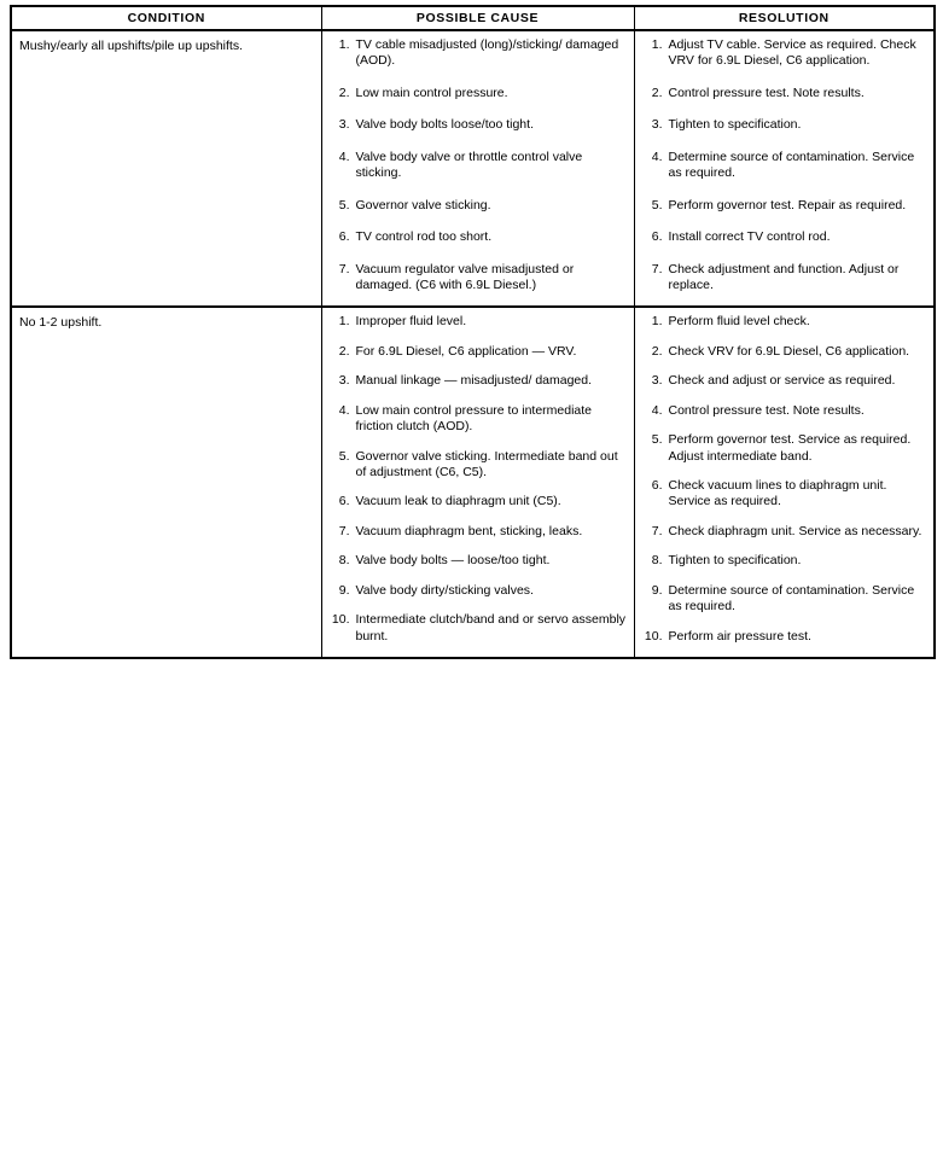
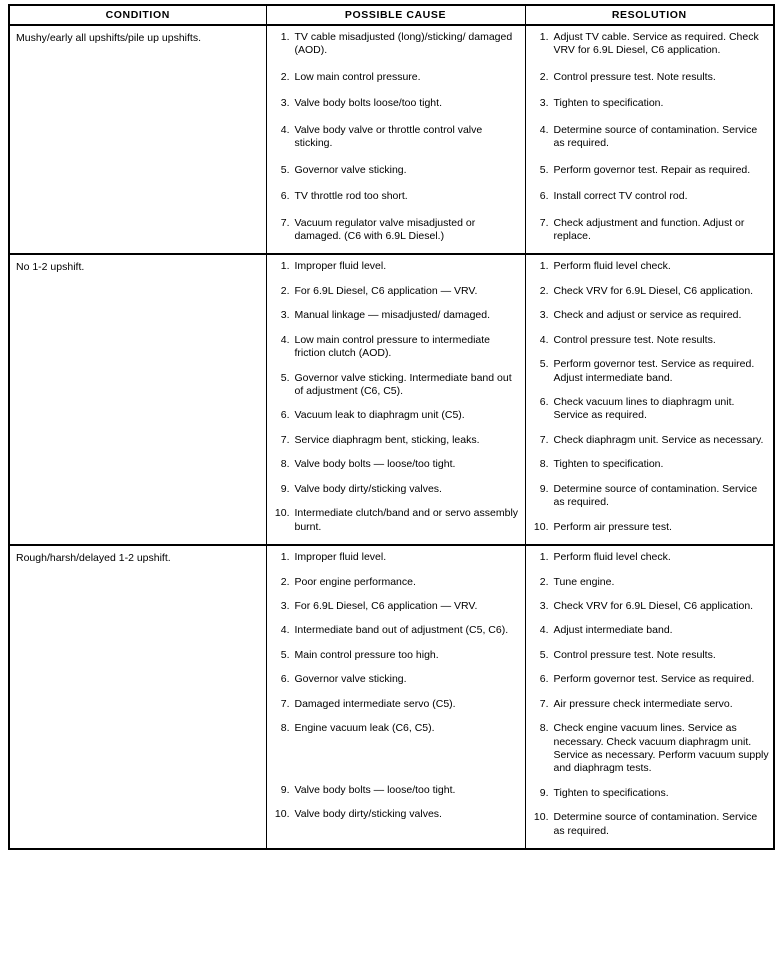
  CONDITION	POSSIBLE CAUSE	RESOLUTION
- Mushy/early all upshifts/pile up upshifts.	1. TV cable misadjusted (long)/sticking/ damaged (AOD). 2. Low main control pressure. 3. Valve body bolts loose/too tight. 4. Valve body valve or throttle control valve sticking. 5. Governor valve sticking. 6. TV control rod too short. 7. Vacuum regulator valve misadjusted or damaged. (C6 with 6.9L Diesel.)	1. Adjust TV cable. Service as required. Check VRV for 6.9L Diesel, C6 application. 2. Control pressure test. Note results. 3. Tighten to specification. 4. Determine source of contamination. Service as required. 5. Perform governor test. Repair as required. 6. Install correct TV control rod. 7. Check adjustment and function. Adjust or replace.
+ Mushy/early all upshifts/pile up upshifts.	1. TV cable misadjusted (long)/sticking/ damaged (AOD). 2. Low main control pressure. 3. Valve body bolts loose/too tight. 4. Valve body valve or throttle control valve sticking. 5. Governor valve sticking. 6. TV throttle rod too short. 7. Vacuum regulator valve misadjusted or damaged. (C6 with 6.9L Diesel.)	1. Adjust TV cable. Service as required. Check VRV for 6.9L Diesel, C6 application. 2. Control pressure test. Note results. 3. Tighten to specification. 4. Determine source of contamination. Service as required. 5. Perform governor test. Repair as required. 6. Install correct TV control rod. 7. Check adjustment and function. Adjust or replace.
- No 1-2 upshift.	1. Improper fluid level. 2. For 6.9L Diesel, C6 application — VRV. 3. Manual linkage — misadjusted/ damaged. 4. Low main control pressure to intermediate friction clutch (AOD). 5. Governor valve sticking. Intermediate band out of adjustment (C6, C5). 6. Vacuum leak to diaphragm unit (C5). 7. Vacuum diaphragm bent, sticking, leaks. 8. Valve body bolts — loose/too tight. 9. Valve body dirty/sticking valves. 10. Intermediate clutch/band and or servo assembly burnt.	1. Perform fluid level check. 2. Check VRV for 6.9L Diesel, C6 application. 3. Check and adjust or service as required. 4. Control pressure test. Note results. 5. Perform governor test. Service as required. Adjust intermediate band. 6. Check vacuum lines to diaphragm unit. Service as required. 7. Check diaphragm unit. Service as necessary. 8. Tighten to specification. 9. Determine source of contamination. Service as required. 10. Perform air pressure test.
+ No 1-2 upshift.	1. Improper fluid level. 2. For 6.9L Diesel, C6 application — VRV. 3. Manual linkage — misadjusted/ damaged. 4. Low main control pressure to intermediate friction clutch (AOD). 5. Governor valve sticking. Intermediate band out of adjustment (C6, C5). 6. Vacuum leak to diaphragm unit (C5). 7. Service diaphragm bent, sticking, leaks. 8. Valve body bolts — loose/too tight. 9. Valve body dirty/sticking valves. 10. Intermediate clutch/band and or servo assembly burnt.	1. Perform fluid level check. 2. Check VRV for 6.9L Diesel, C6 application. 3. Check and adjust or service as required. 4. Control pressure test. Note results. 5. Perform governor test. Service as required. Adjust intermediate band. 6. Check vacuum lines to diaphragm unit. Service as required. 7. Check diaphragm unit. Service as necessary. 8. Tighten to specification. 9. Determine source of contamination. Service as required. 10. Perform air pressure test.
+ Rough/harsh/delayed 1-2 upshift.	1. Improper fluid level. 2. Poor engine performance. 3. For 6.9L Diesel, C6 application — VRV. 4. Intermediate band out of adjustment (C5, C6). 5. Main control pressure too high. 6. Governor valve sticking. 7. Damaged intermediate servo (C5). 8. Engine vacuum leak (C6, C5). 9. Valve body bolts — loose/too tight. 10. Valve body dirty/sticking valves.	1. Perform fluid level check. 2. Tune engine. 3. Check VRV for 6.9L Diesel, C6 application. 4. Adjust intermediate band. 5. Control pressure test. Note results. 6. Perform governor test. Service as required. 7. Air pressure check intermediate servo. 8. Check engine vacuum lines. Service as necessary. Check vacuum diaphragm unit. Service as necessary. Perform vacuum supply and diaphragm tests. 9. Tighten to specifications. 10. Determine source of contamination. Service as required.
